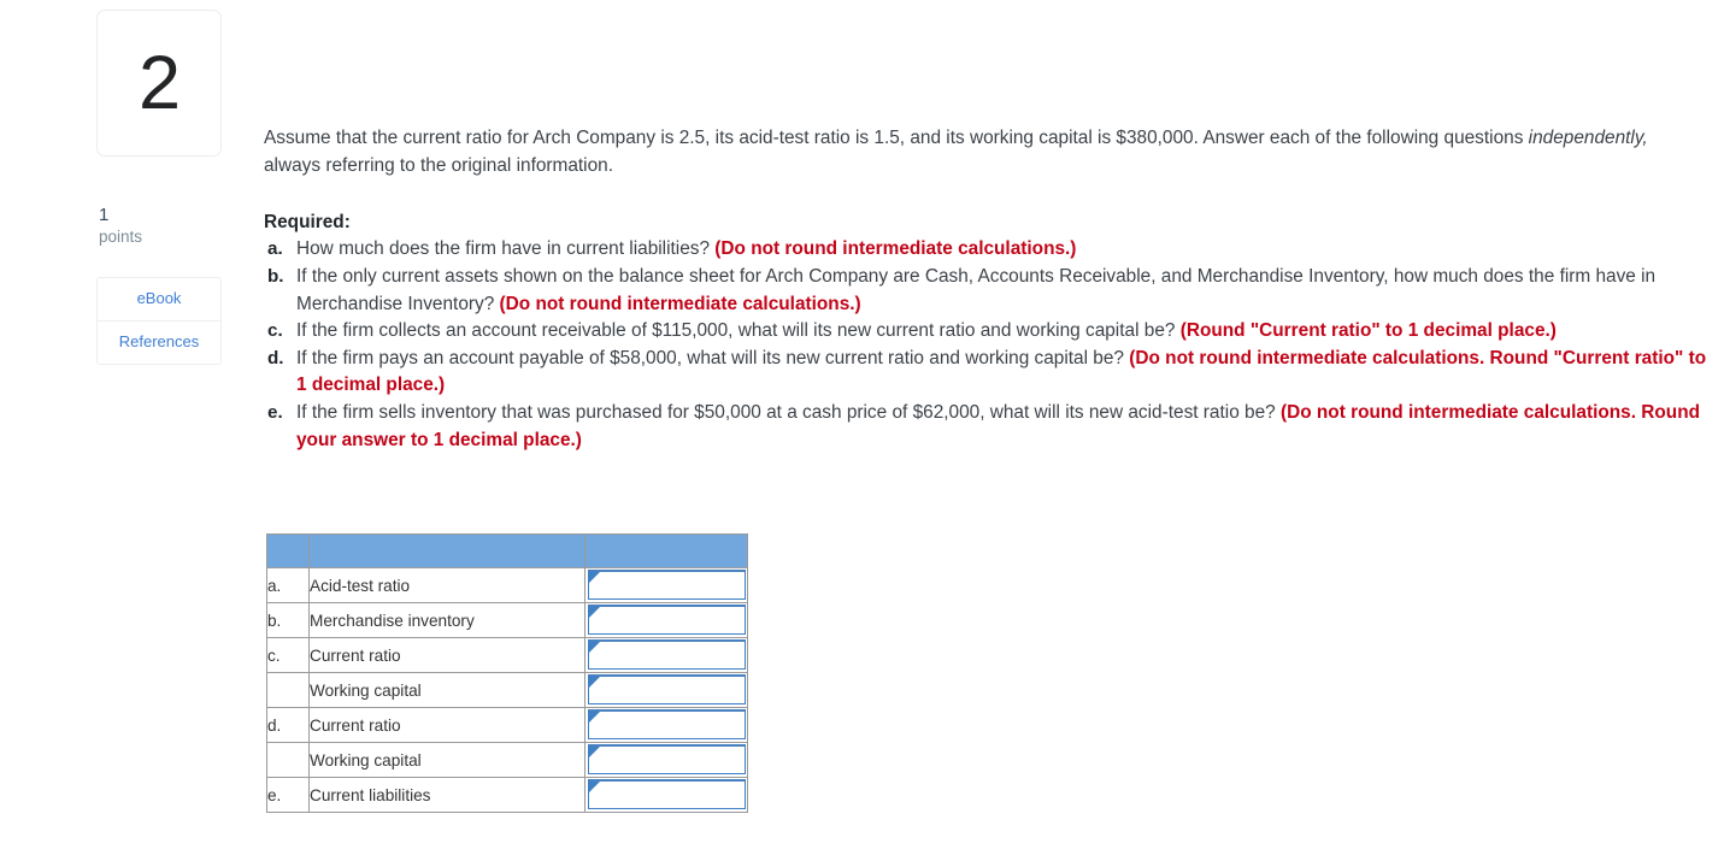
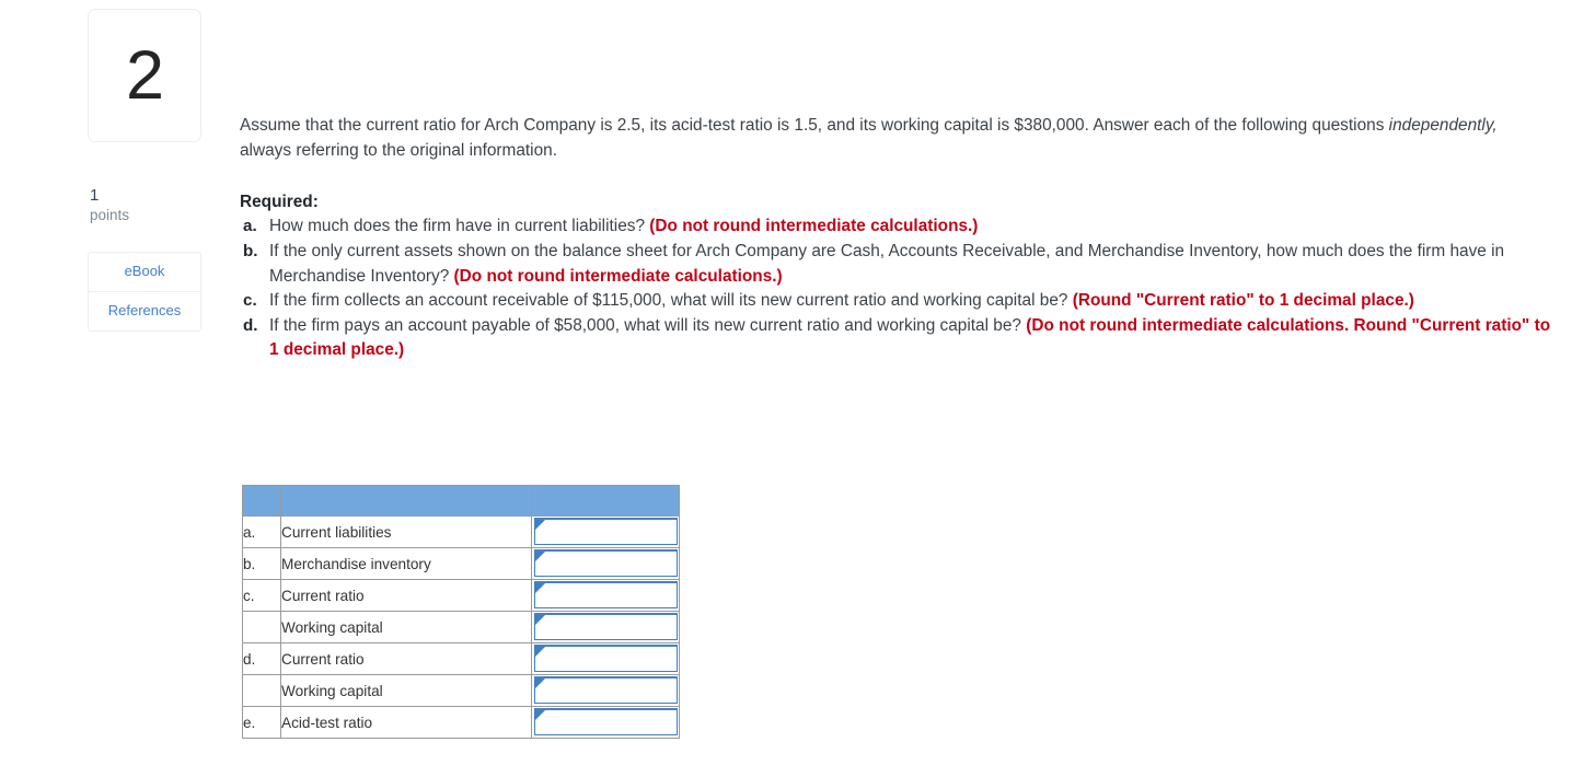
  2
  1
  points
  eBook
  References
  Assume that the current ratio for Arch Company is 2.5, its acid-test ratio is 1.5, and its working capital is $380,000. Answer each of the following questions independently, always referring to the original information.
  Required:
  a.
  How much does the firm have in current liabilities? (Do not round intermediate calculations.)
  b.
  If the only current assets shown on the balance sheet for Arch Company are Cash, Accounts Receivable, and Merchandise Inventory, how much does the firm have in Merchandise Inventory? (Do not round intermediate calculations.)
  c.
  If the firm collects an account receivable of $115,000, what will its new current ratio and working capital be? (Round "Current ratio" to 1 decimal place.)
  d.
  If the firm pays an account payable of $58,000, what will its new current ratio and working capital be? (Do not round intermediate calculations. Round "Current ratio" to 1 decimal place.)
- e.
- If the firm sells inventory that was purchased for $50,000 at a cash price of $62,000, what will its new acid-test ratio be? (Do not round intermediate calculations. Round your answer to 1 decimal place.)
- a.	Acid-test ratio
+ a.	Current liabilities
  b.	Merchandise inventory
  c.	Current ratio
  	Working capital
  d.	Current ratio
  	Working capital
- e.	Current liabilities
+ e.	Acid-test ratio
